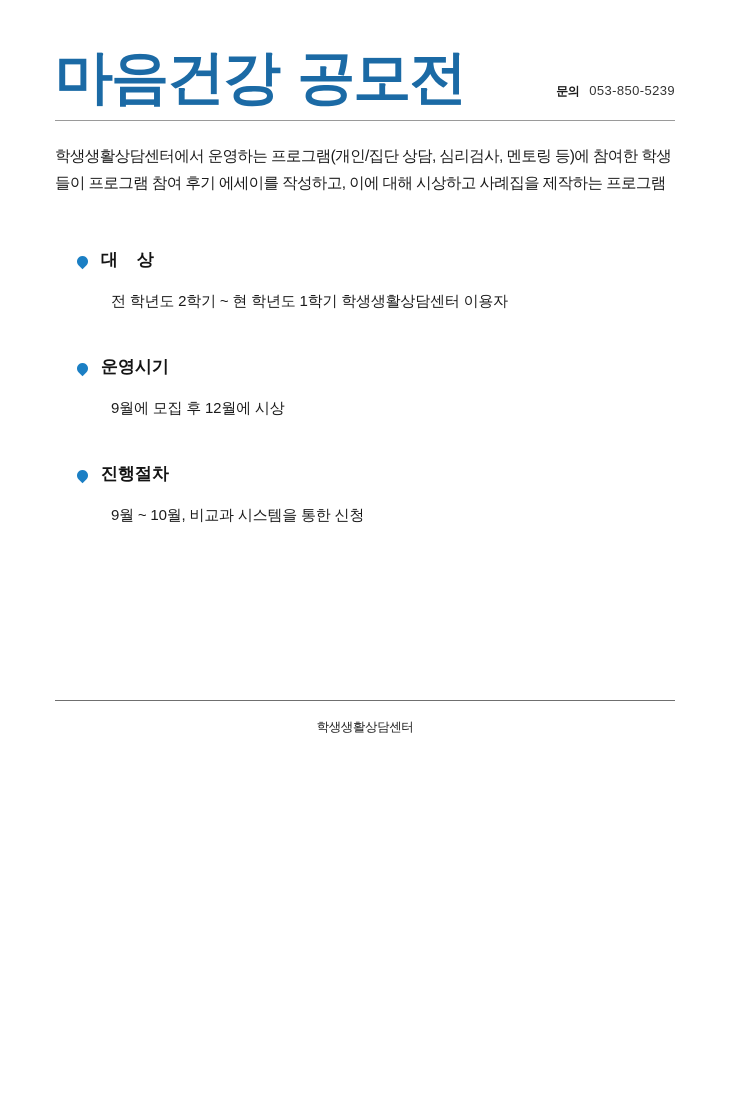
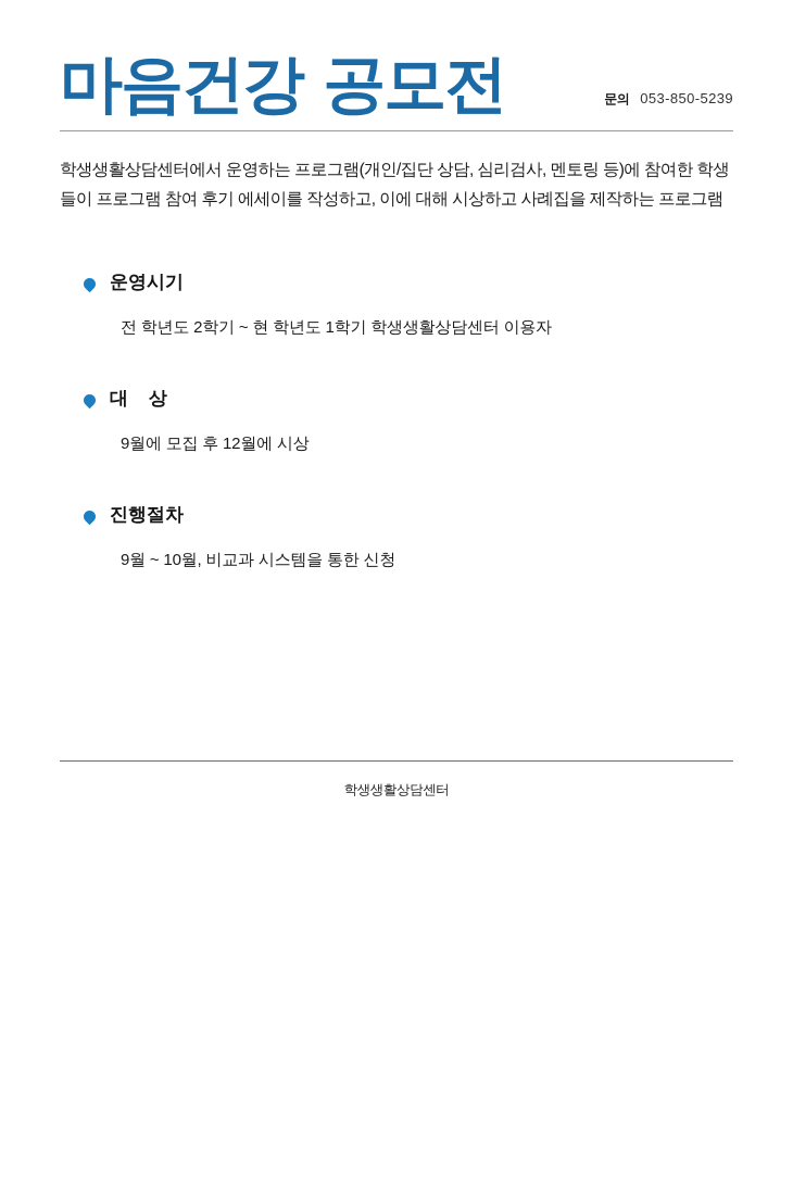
  마음건강 공모전
  문의
  053-850-5239
  학생생활상담센터에서 운영하는 프로그램(개인/집단 상담, 심리검사, 멘토링 등)에 참여한 학생들이 프로그램 참여 후기 에세이를 작성하고, 이에 대해 시상하고 사례집을 제작하는 프로그램
- 대 상
+ 운영시기
  전 학년도 2학기 ~ 현 학년도 1학기 학생생활상담센터 이용자
- 운영시기
+ 대 상
  9월에 모집 후 12월에 시상
  진행절차
  9월 ~ 10월, 비교과 시스템을 통한 신청
  학생생활상담센터
